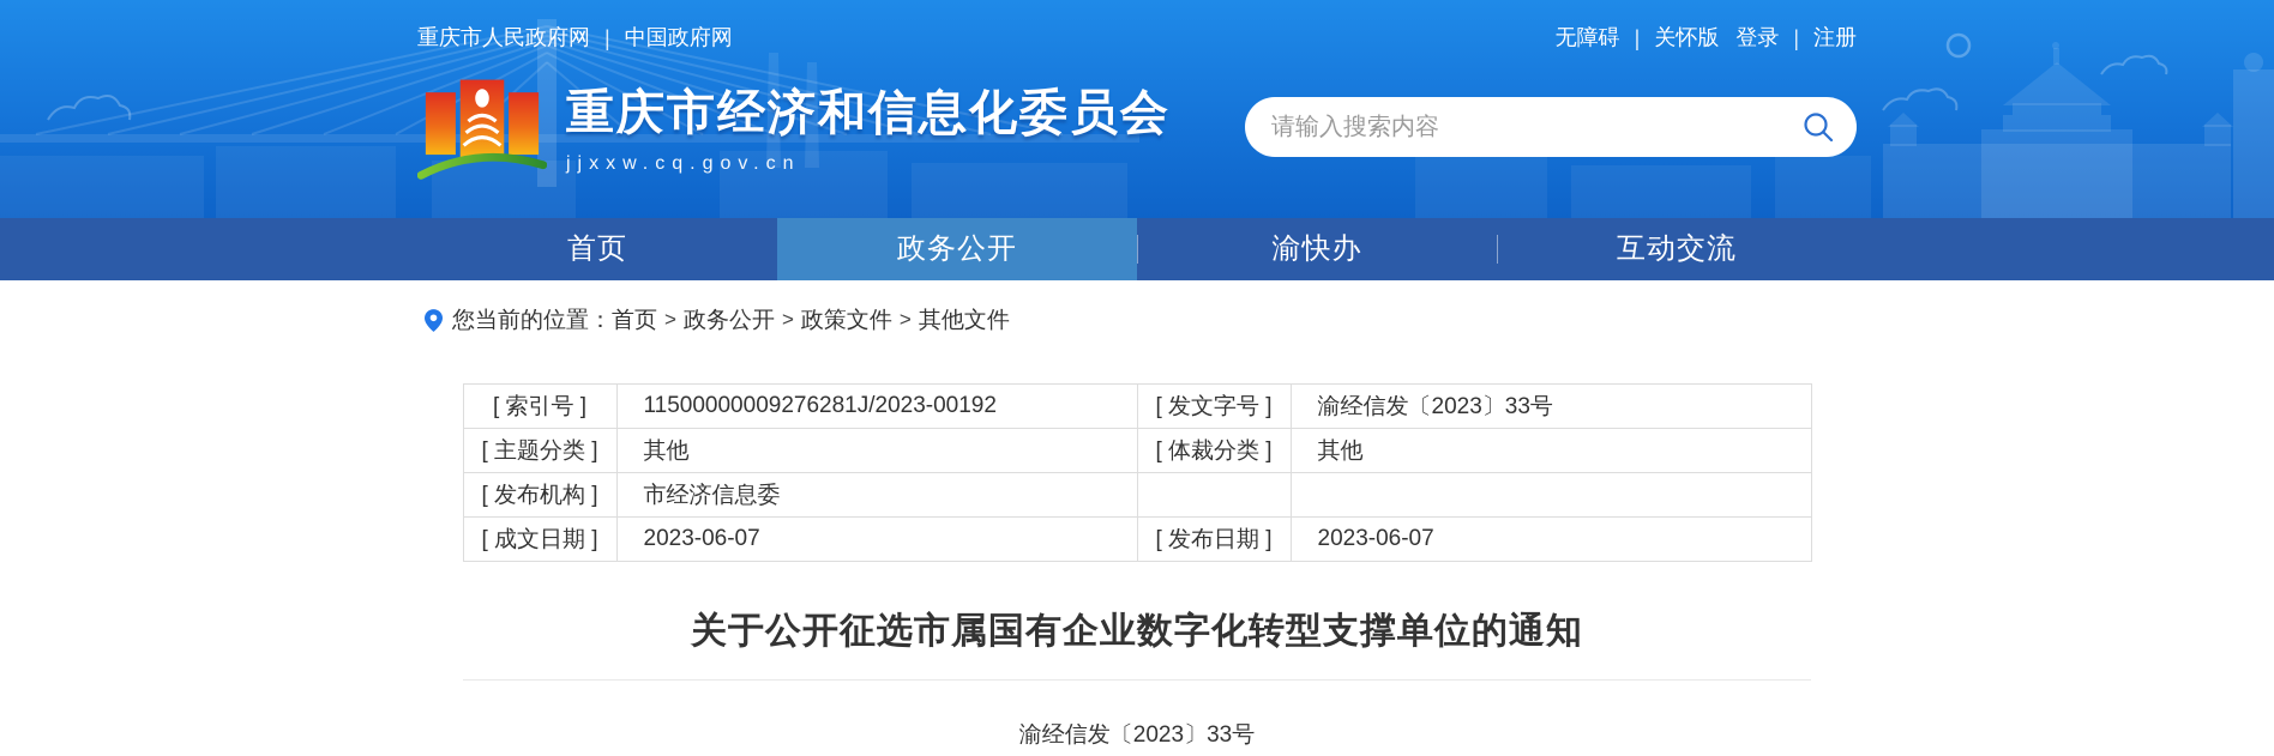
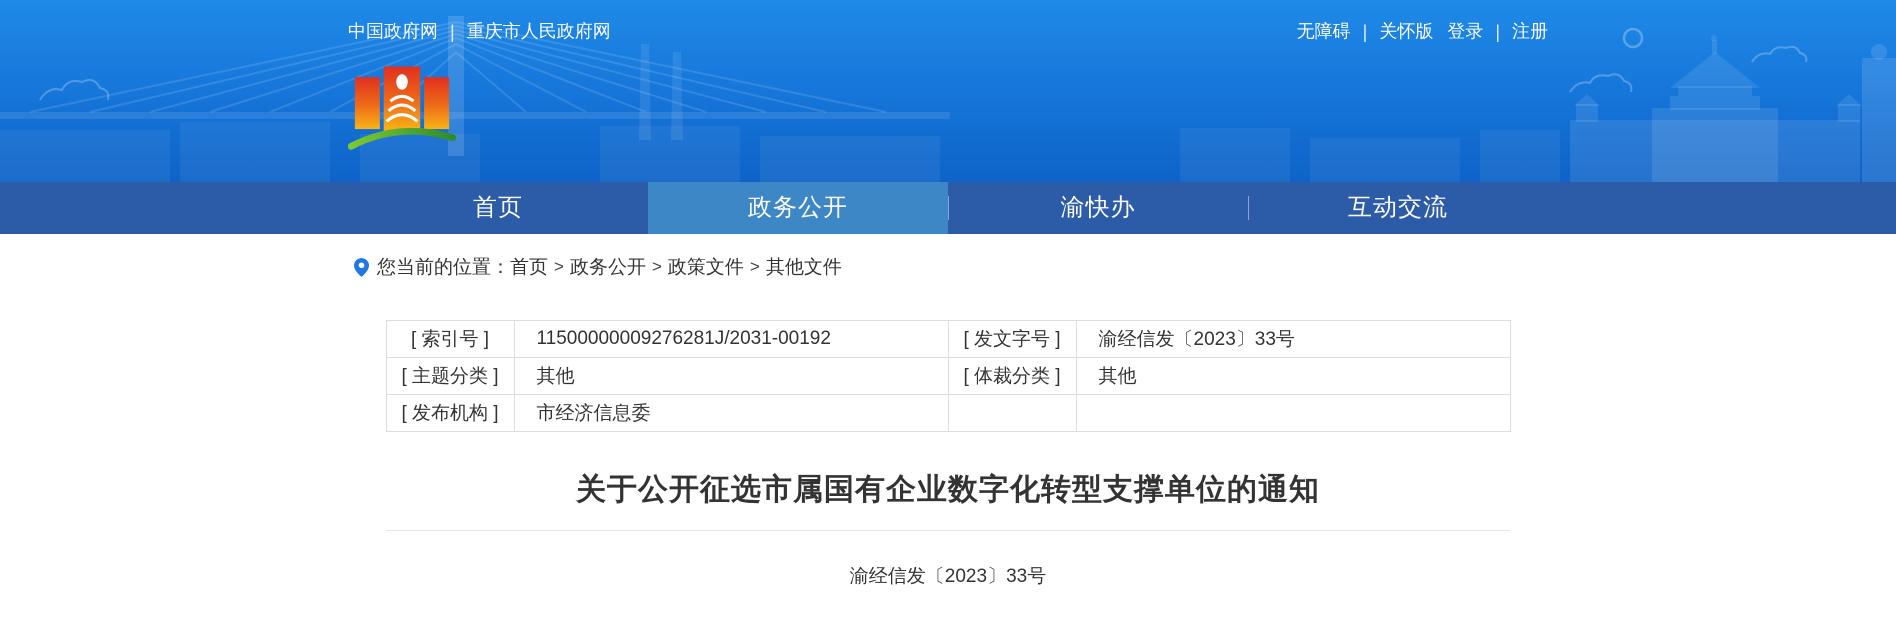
- 重庆市人民政府网
+ 中国政府网
  |
- 中国政府网
+ 重庆市人民政府网
  无障碍
  |
  关怀版
  登录
  |
  注册
- 重庆市经济和信息化委员会
- jjxxw.cq.gov.cn
- 请输入搜索内容
  首页
  政务公开
  渝快办
  互动交流
  您当前的位置：
  首页
  >
  政务公开
  >
  政策文件
  >
  其他文件
- [ 索引号 ]	11500000009276281J/2023-00192	[ 发文字号 ]	渝经信发〔2023〕33号
+ [ 索引号 ]	11500000009276281J/2031-00192	[ 发文字号 ]	渝经信发〔2023〕33号
  [ 主题分类 ]	其他	[ 体裁分类 ]	其他
  [ 发布机构 ]	市经济信息委
- [ 成文日期 ]	2023-06-07	[ 发布日期 ]	2023-06-07
  关于公开征选市属国有企业数字化转型支撑单位的通知
  渝经信发〔2023〕33号
